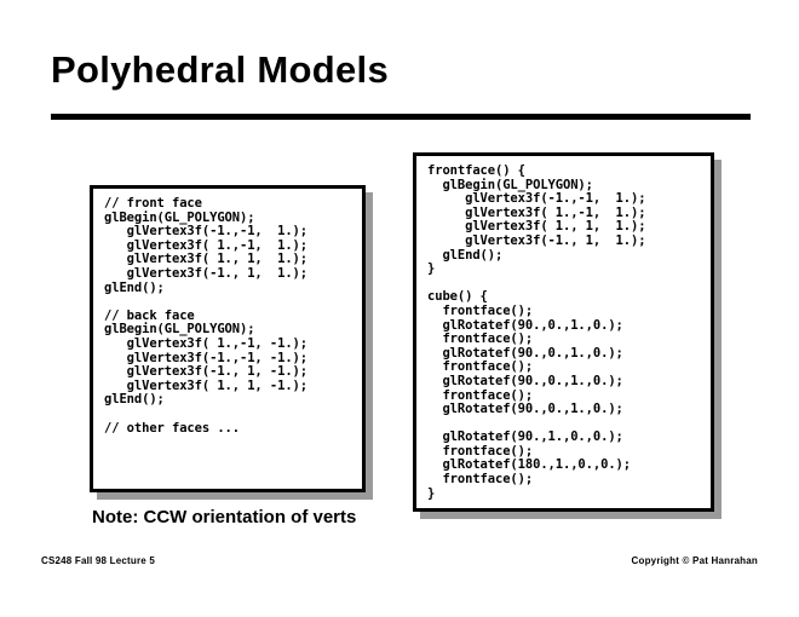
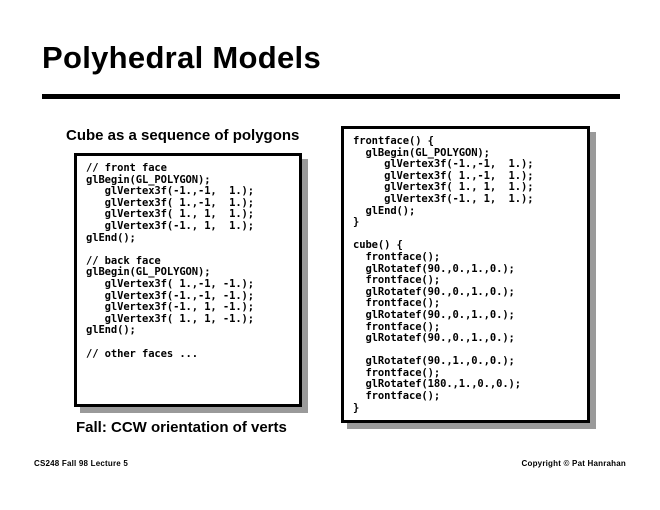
  Polyhedral Models
+ Cube as a sequence of polygons
  // front face
  glBegin(GL_POLYGON);
  glVertex3f(-1.,-1, 1.);
  glVertex3f( 1.,-1, 1.);
  glVertex3f( 1., 1, 1.);
  glVertex3f(-1., 1, 1.);
  glEnd();
  // back face
  glBegin(GL_POLYGON);
  glVertex3f( 1.,-1, -1.);
  glVertex3f(-1.,-1, -1.);
  glVertex3f(-1., 1, -1.);
  glVertex3f( 1., 1, -1.);
  glEnd();
  // other faces ...
  frontface() {
  glBegin(GL_POLYGON);
  glVertex3f(-1.,-1, 1.);
  glVertex3f( 1.,-1, 1.);
  glVertex3f( 1., 1, 1.);
  glVertex3f(-1., 1, 1.);
  glEnd();
  }
  cube() {
  frontface();
  glRotatef(90.,0.,1.,0.);
  frontface();
  glRotatef(90.,0.,1.,0.);
  frontface();
  glRotatef(90.,0.,1.,0.);
  frontface();
  glRotatef(90.,0.,1.,0.);
  glRotatef(90.,1.,0.,0.);
  frontface();
  glRotatef(180.,1.,0.,0.);
  frontface();
  }
- Note: CCW orientation of verts
+ Fall: CCW orientation of verts
  CS248 Fall 98 Lecture 5
  Copyright © Pat Hanrahan
